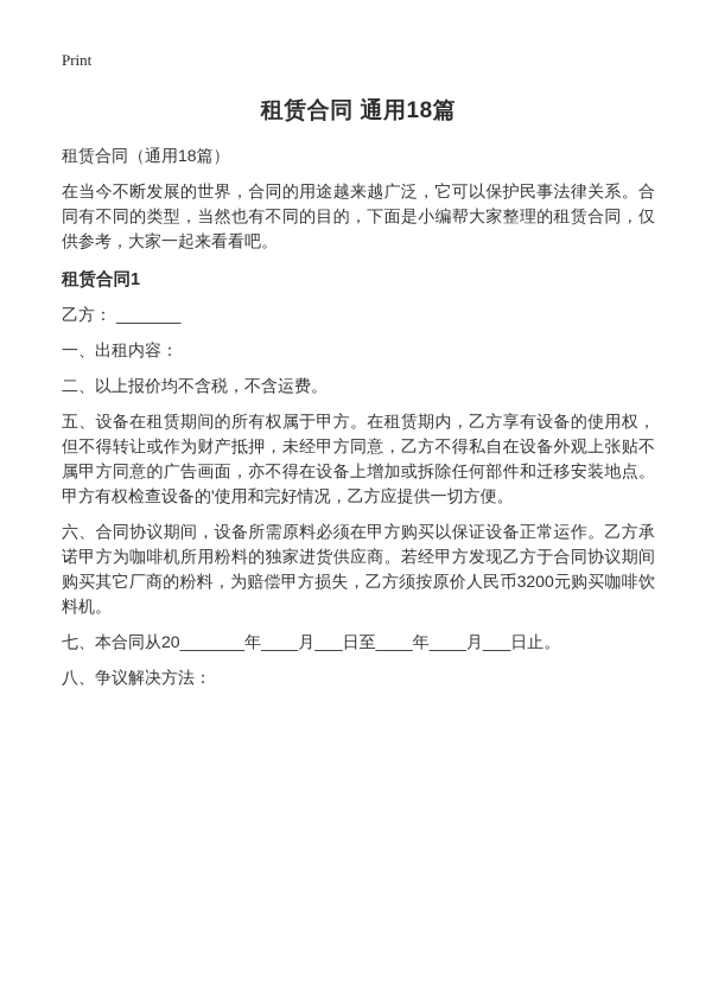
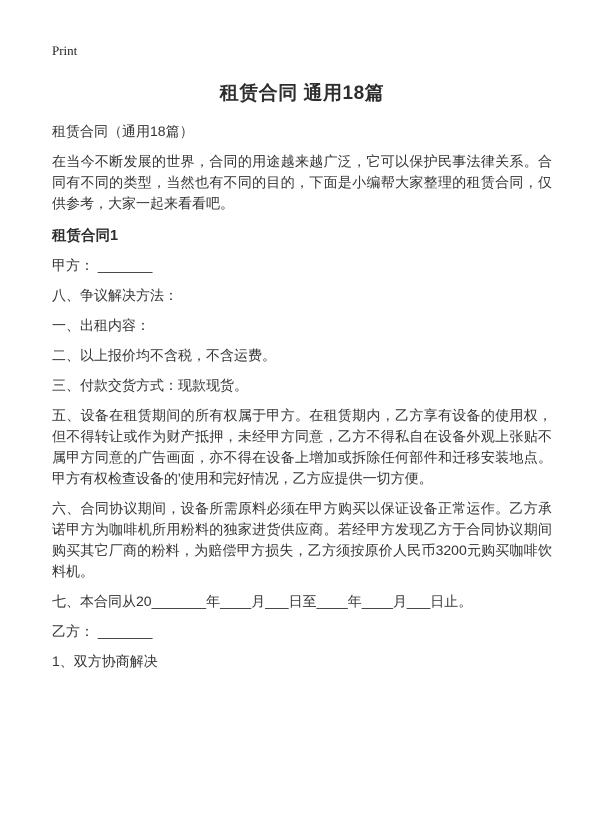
  Print
  租赁合同 通用18篇
  租赁合同（通用18篇）
  在当今不断发展的世界，合同的用途越来越广泛，它可以保护民事法律关系。合同有不同的类型，当然也有不同的目的，下面是小编帮大家整理的租赁合同，仅供参考，大家一起来看看吧。
  租赁合同1
+ 甲方： _______
- 乙方： _______
+ 八、争议解决方法：
  一、出租内容：
  二、以上报价均不含税，不含运费。
+ 三、付款交货方式：现款现货。
  五、设备在租赁期间的所有权属于甲方。在租赁期内，乙方享有设备的使用权，但不得转让或作为财产抵押，未经甲方同意，乙方不得私自在设备外观上张贴不属甲方同意的广告画面，亦不得在设备上增加或拆除任何部件和迁移安装地点。甲方有权检查设备的'使用和完好情况，乙方应提供一切方便。
  六、合同协议期间，设备所需原料必须在甲方购买以保证设备正常运作。乙方承诺甲方为咖啡机所用粉料的独家进货供应商。若经甲方发现乙方于合同协议期间购买其它厂商的粉料，为赔偿甲方损失，乙方须按原价人民币3200元购买咖啡饮料机。
  七、本合同从20_______年____月___日至____年____月___日止。
- 八、争议解决方法：
+ 乙方： _______
+ 1、双方协商解决
